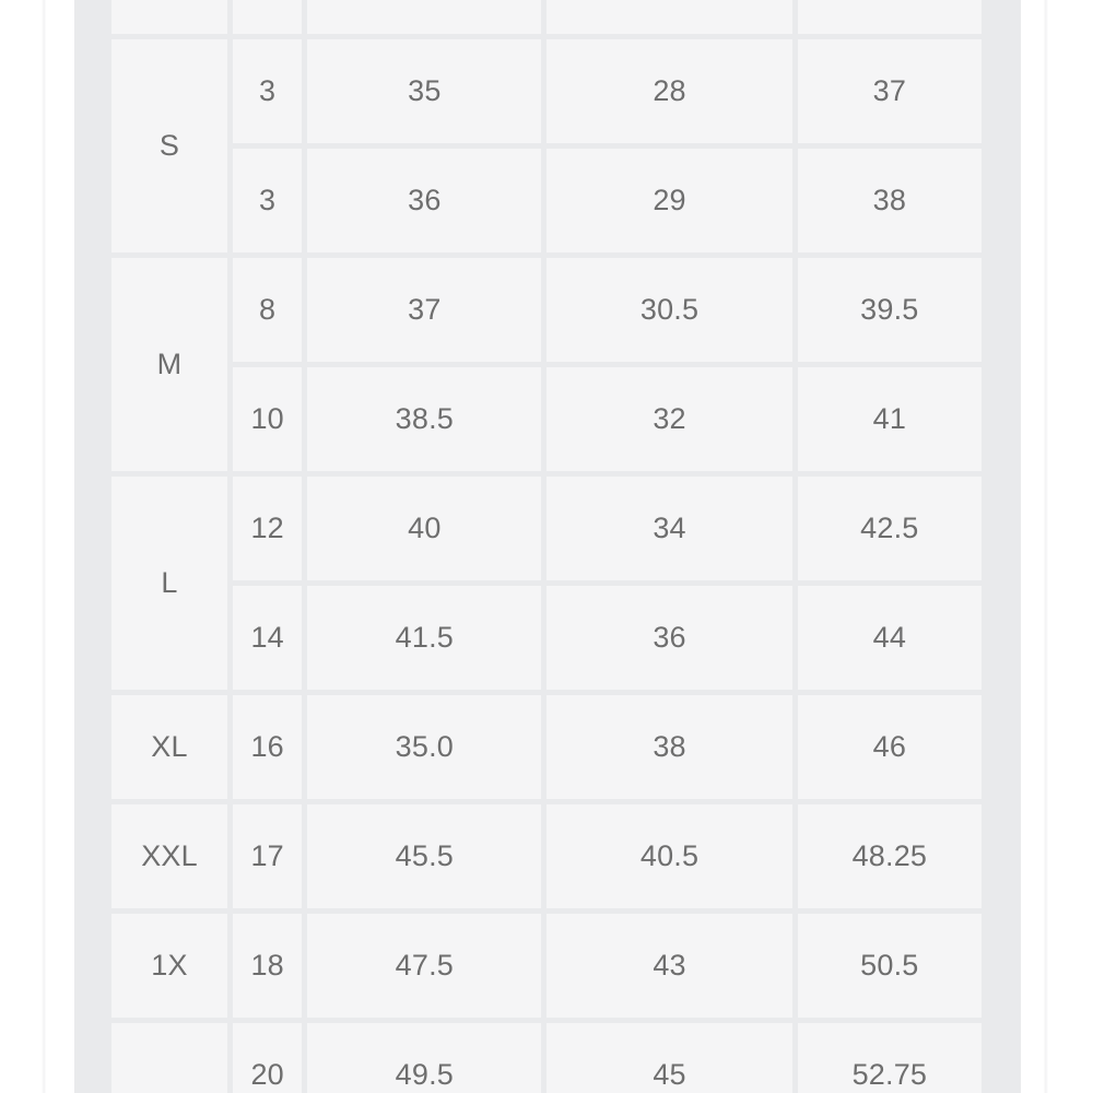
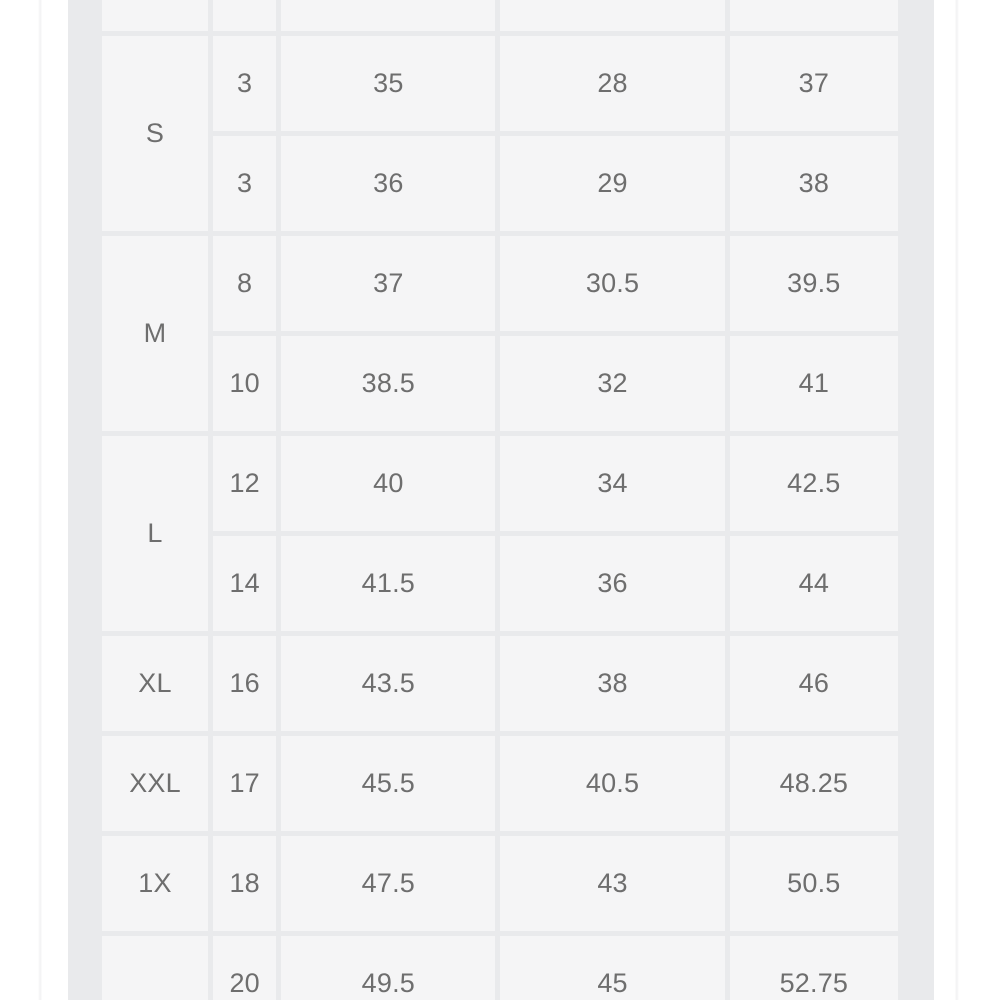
  S	3	35	28	37
  3	36	29	38
  M	8	37	30.5	39.5
  10	38.5	32	41
  L	12	40	34	42.5
  14	41.5	36	44
- XL	16	35.0	38	46
+ XL	16	43.5	38	46
  XXL	17	45.5	40.5	48.25
  1X	18	47.5	43	50.5
  	20	49.5	45	52.75
